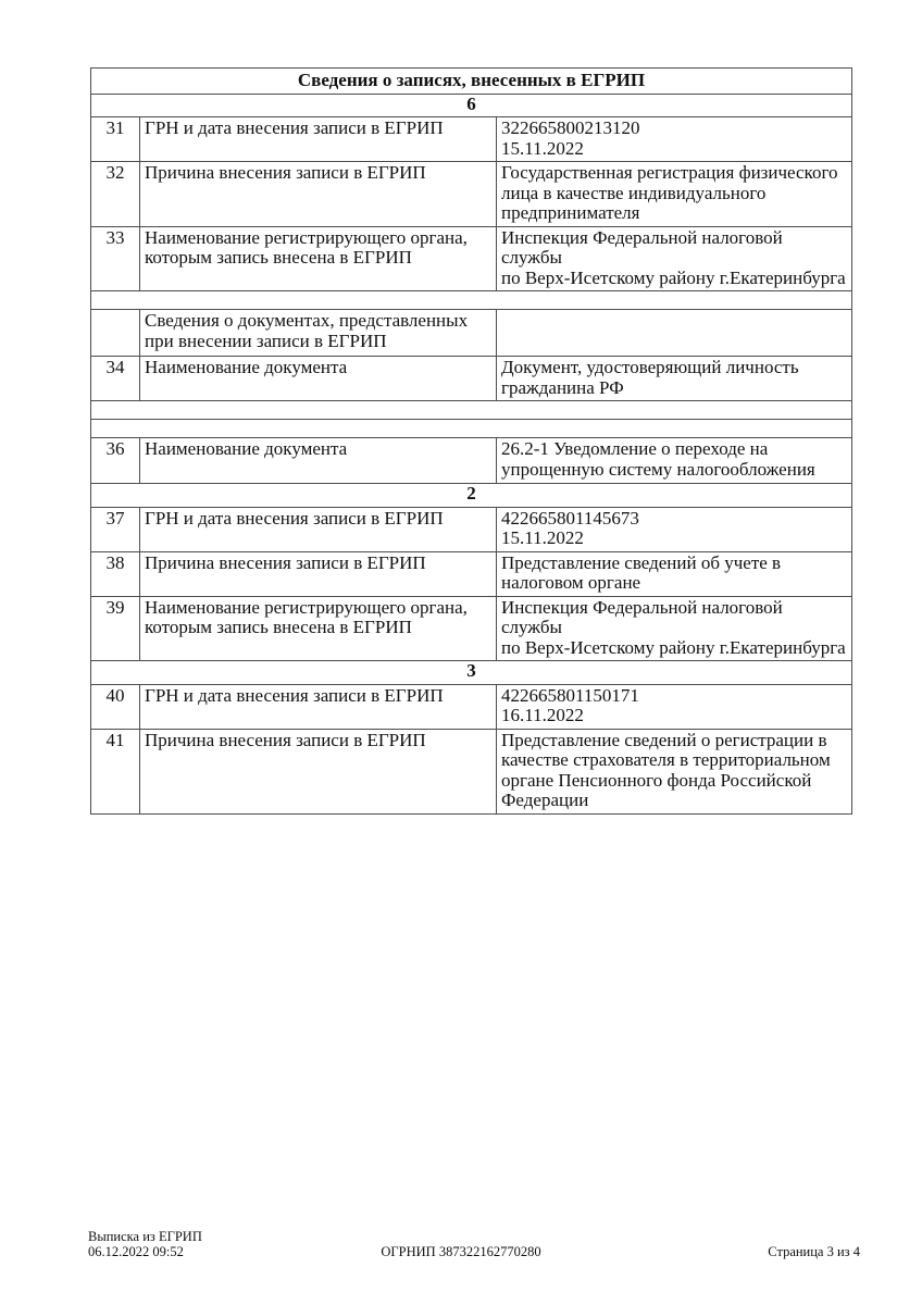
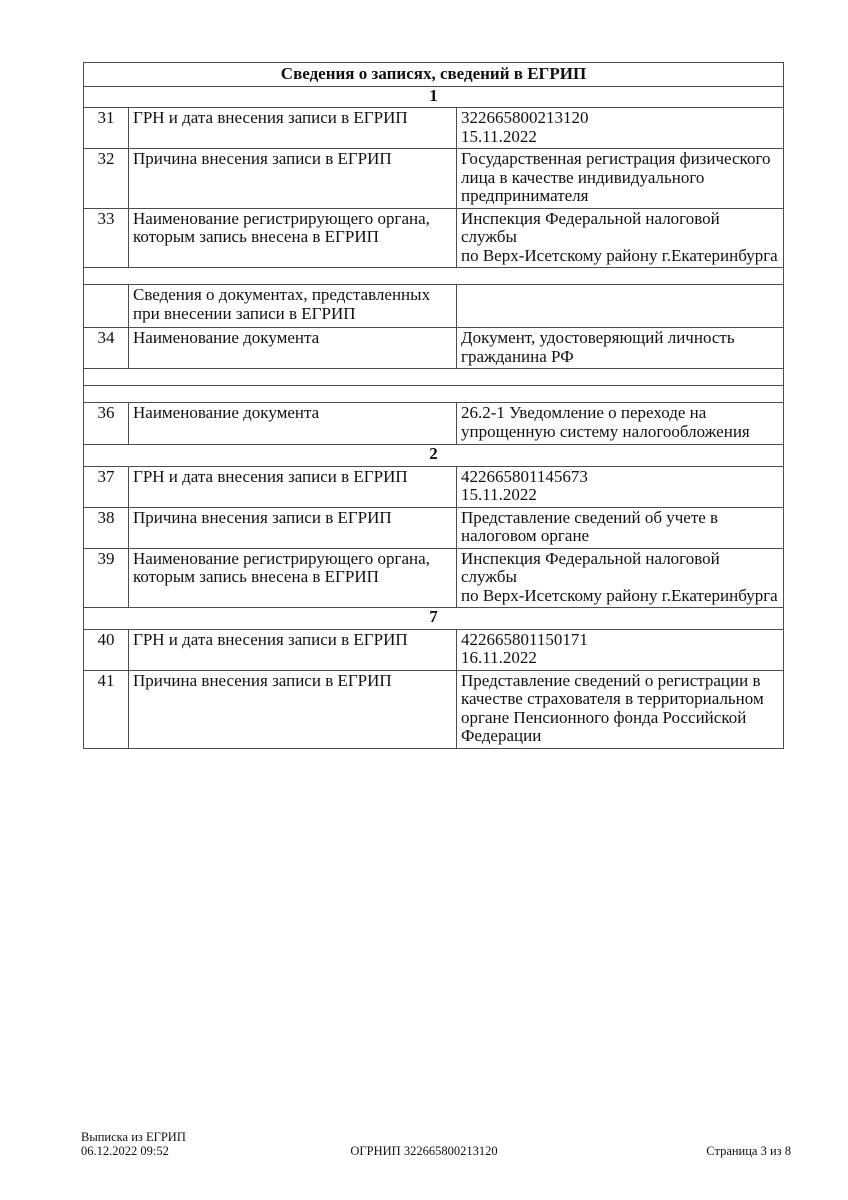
- Сведения о записях, внесенных в ЕГРИП
+ Сведения о записях, сведений в ЕГРИП
- 6
+ 1
  31	ГРН и дата внесения записи в ЕГРИП	322665800213120 15.11.2022
  32	Причина внесения записи в ЕГРИП	Государственная регистрация физического лица в качестве индивидуального предпринимателя
  33	Наименование регистрирующего органа, которым запись внесена в ЕГРИП	Инспекция Федеральной налоговой службы по Верх-Исетскому району г.Екатеринбурга
  	Сведения о документах, представленных при внесении записи в ЕГРИП
  34	Наименование документа	Документ, удостоверяющий личность гражданина РФ
  36	Наименование документа	26.2-1 Уведомление о переходе на упрощенную систему налогообложения
  2
  37	ГРН и дата внесения записи в ЕГРИП	422665801145673 15.11.2022
  38	Причина внесения записи в ЕГРИП	Представление сведений об учете в налоговом органе
  39	Наименование регистрирующего органа, которым запись внесена в ЕГРИП	Инспекция Федеральной налоговой службы по Верх-Исетскому району г.Екатеринбурга
- 3
+ 7
  40	ГРН и дата внесения записи в ЕГРИП	422665801150171 16.11.2022
  41	Причина внесения записи в ЕГРИП	Представление сведений о регистрации в качестве страхователя в территориальном органе Пенсионного фонда Российской Федерации
  Выписка из ЕГРИП
  06.12.2022 09:52
- ОГРНИП 387322162770280
+ ОГРНИП 322665800213120
- Страница 3 из 4
+ Страница 3 из 8
